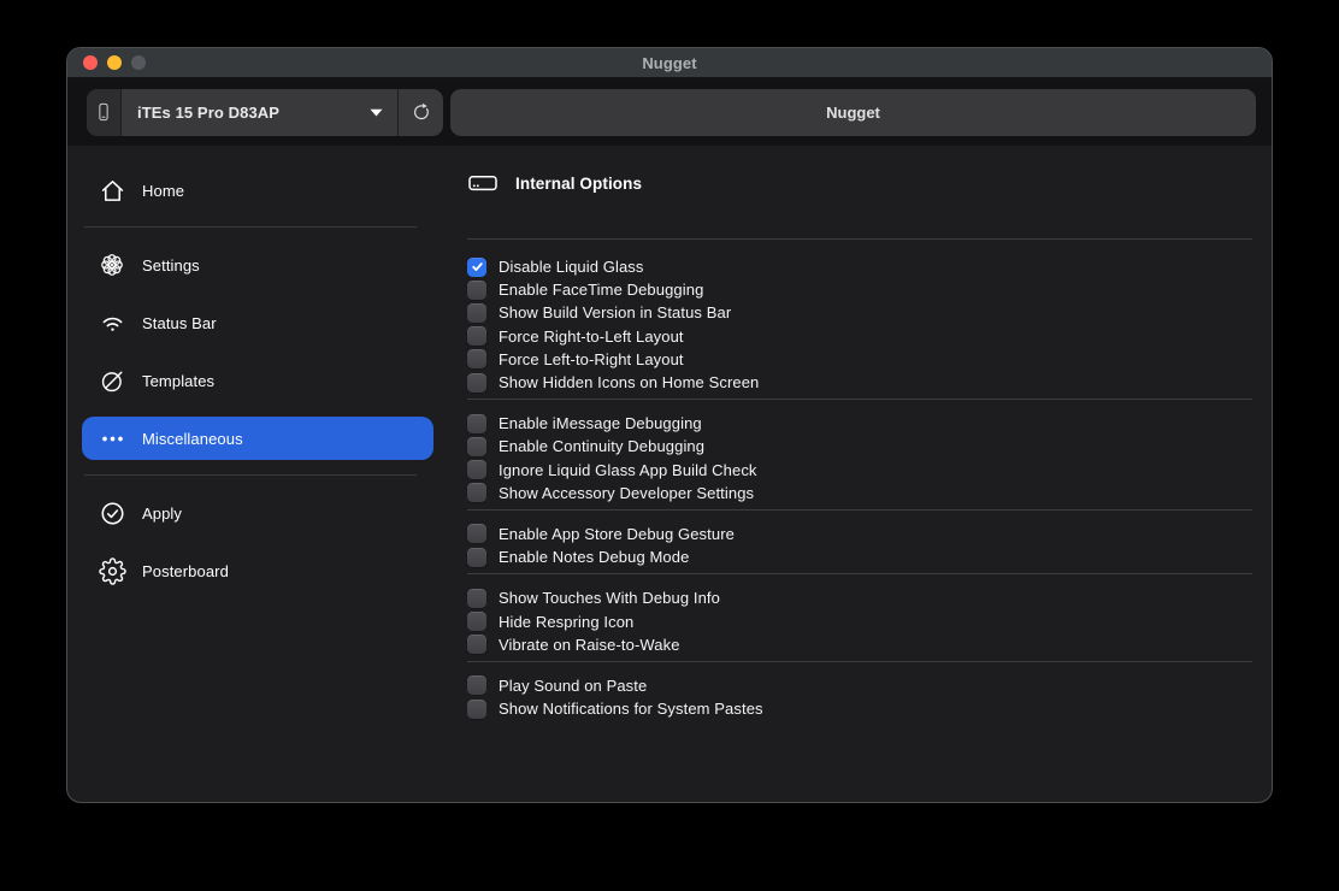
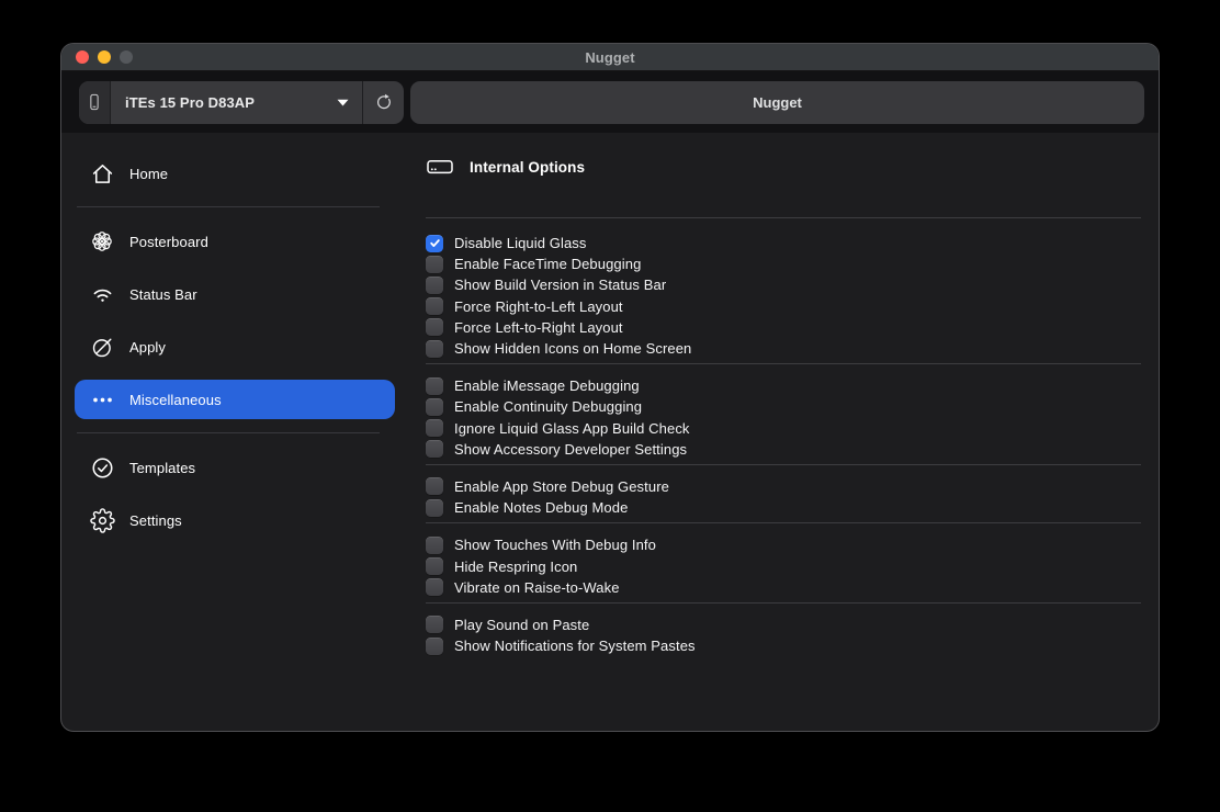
  Nugget
  iTEs 15 Pro D83AP
  Nugget
  Home
- Settings
+ Posterboard
  Status Bar
- Templates
+ Apply
  Miscellaneous
- Apply
+ Templates
- Posterboard
+ Settings
  Internal Options
  Disable Liquid Glass
  Enable FaceTime Debugging
  Show Build Version in Status Bar
  Force Right-to-Left Layout
  Force Left-to-Right Layout
  Show Hidden Icons on Home Screen
  Enable iMessage Debugging
  Enable Continuity Debugging
  Ignore Liquid Glass App Build Check
  Show Accessory Developer Settings
  Enable App Store Debug Gesture
  Enable Notes Debug Mode
  Show Touches With Debug Info
  Hide Respring Icon
  Vibrate on Raise-to-Wake
  Play Sound on Paste
  Show Notifications for System Pastes
